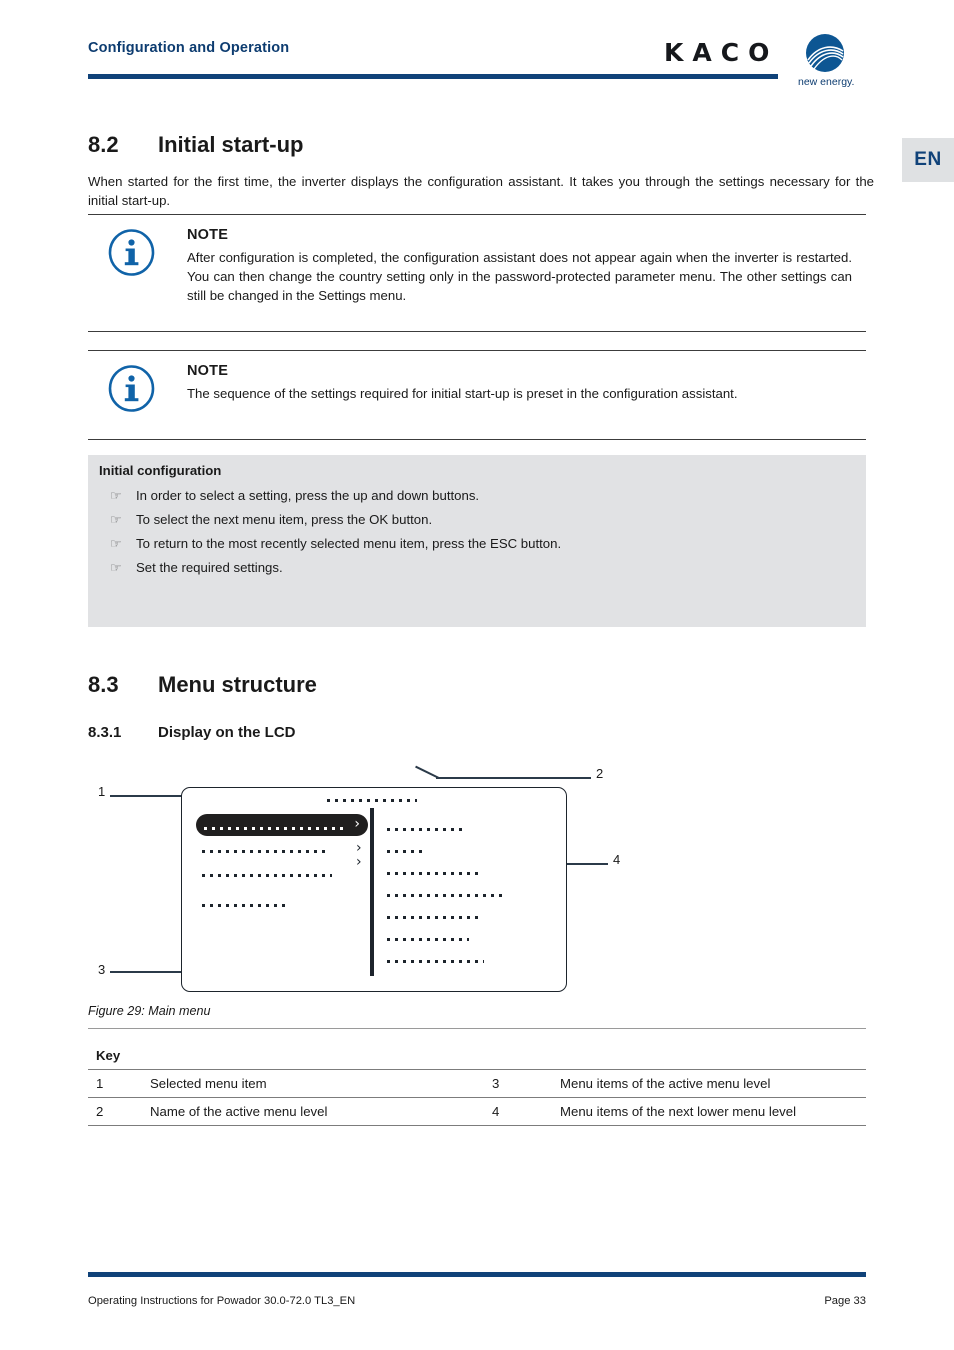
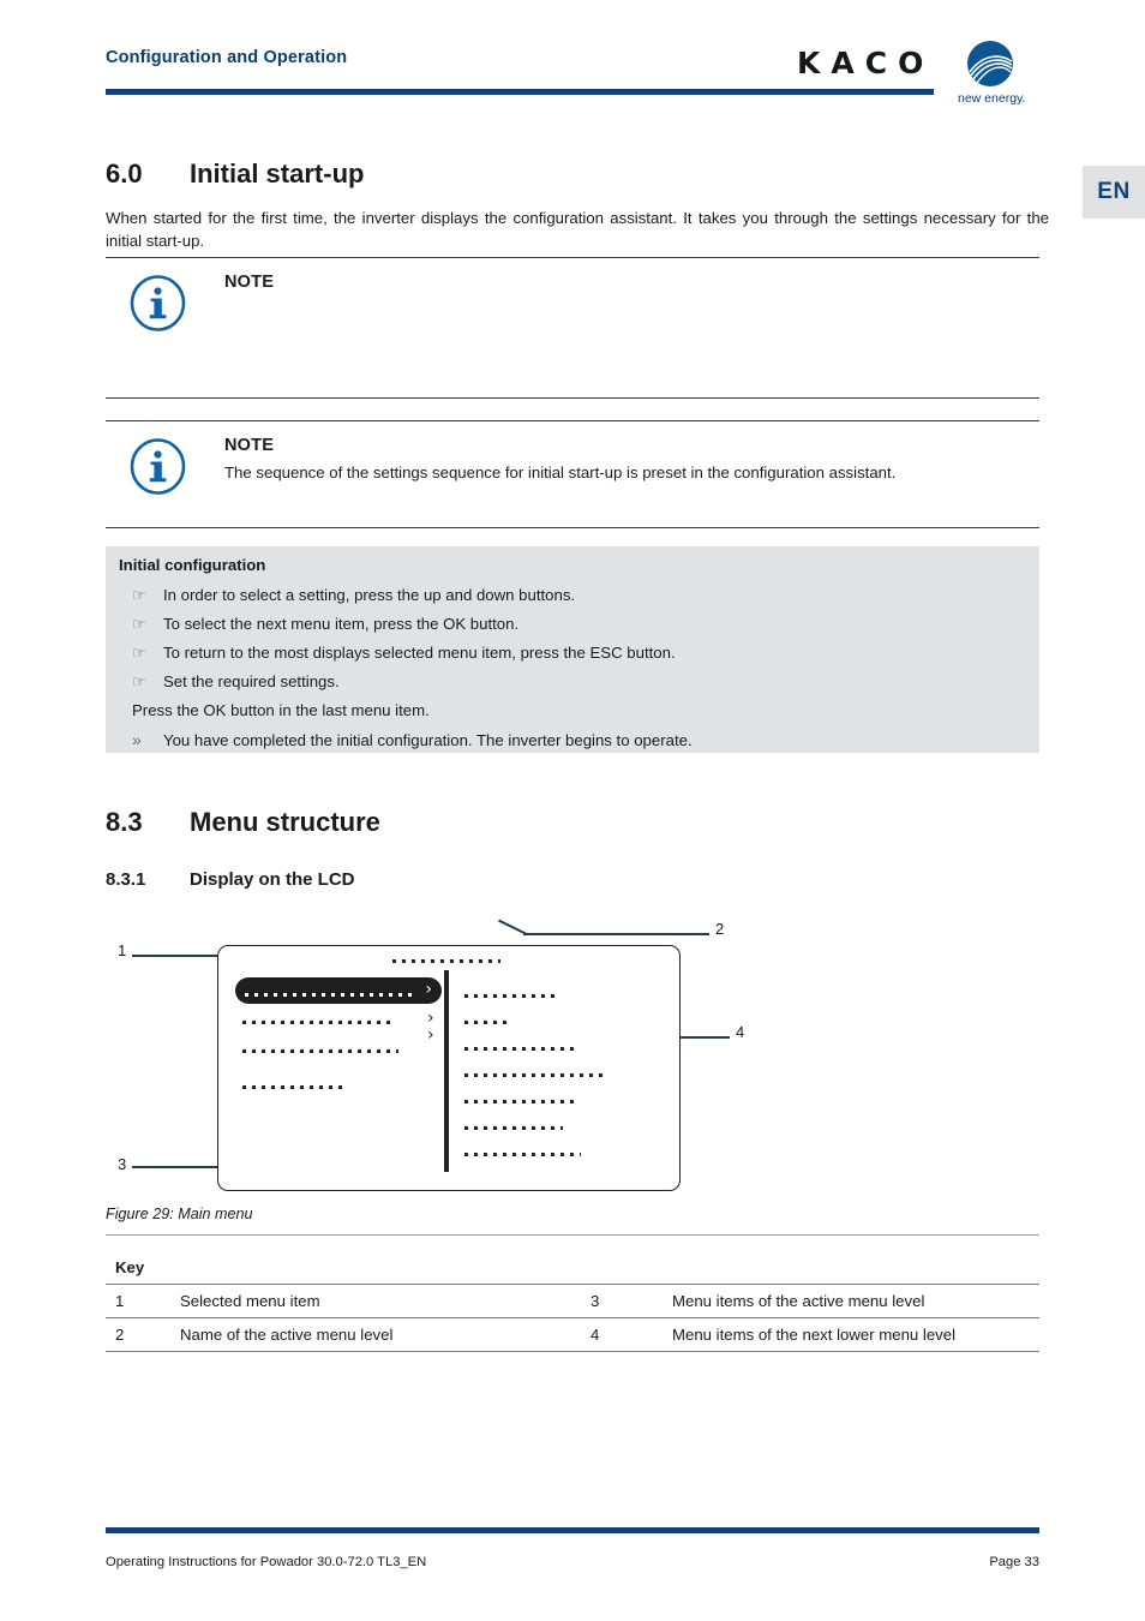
  Configuration and Operation
  KACO
  new energy.
  EN
- 8.2 Initial start-up
+ 6.0 Initial start-up
  When started for the first time, the inverter displays the configuration assistant. It takes you through the settings necessary for the initial start-up.
  NOTE
- After configuration is completed, the configuration assistant does not appear again when the inverter is restarted. You can then change the country setting only in the password-protected parameter menu. The other settings can still be changed in the Settings menu.
  NOTE
- The sequence of the settings required for initial start-up is preset in the configuration assistant.
+ The sequence of the settings sequence for initial start-up is preset in the configuration assistant.
  Initial configuration
  ☞
  In order to select a setting, press the up and down buttons.
  ☞
  To select the next menu item, press the OK button.
  ☞
- To return to the most recently selected menu item, press the ESC button.
+ To return to the most displays selected menu item, press the ESC button.
  ☞
  Set the required settings.
+ Press the OK button in the last menu item.
+ »
+ You have completed the initial configuration. The inverter begins to operate.
  8.3 Menu structure
  8.3.1 Display on the LCD
  1
  3
  2
  4
  ›
  ›
  ›
  Figure 29: Main menu
  Key
  1	Selected menu item	3	Menu items of the active menu level
  2	Name of the active menu level	4	Menu items of the next lower menu level
  Operating Instructions for Powador 30.0-72.0 TL3_EN
  Page 33
